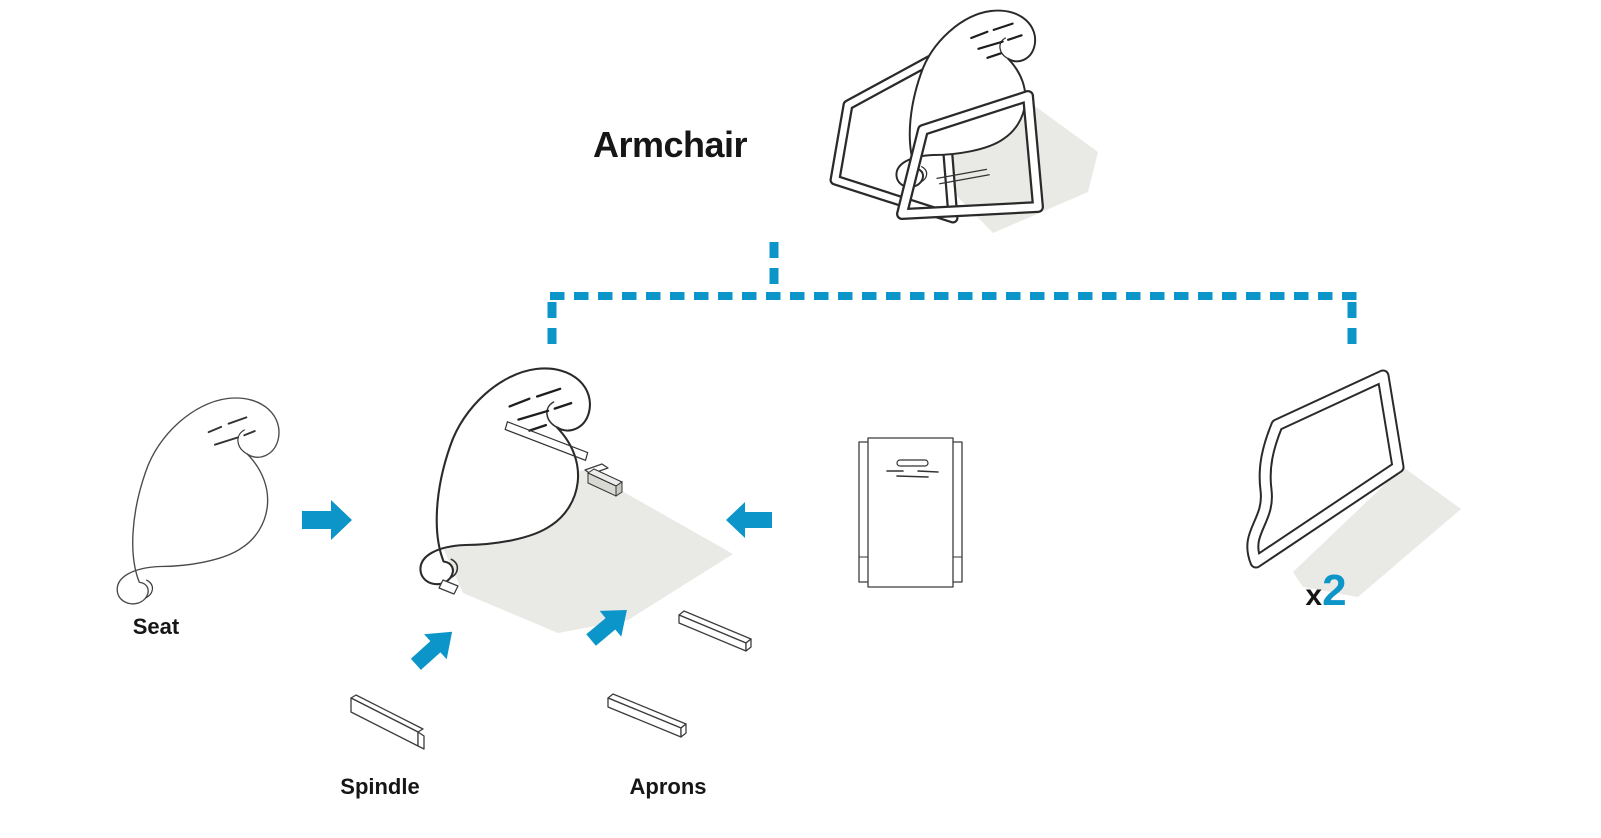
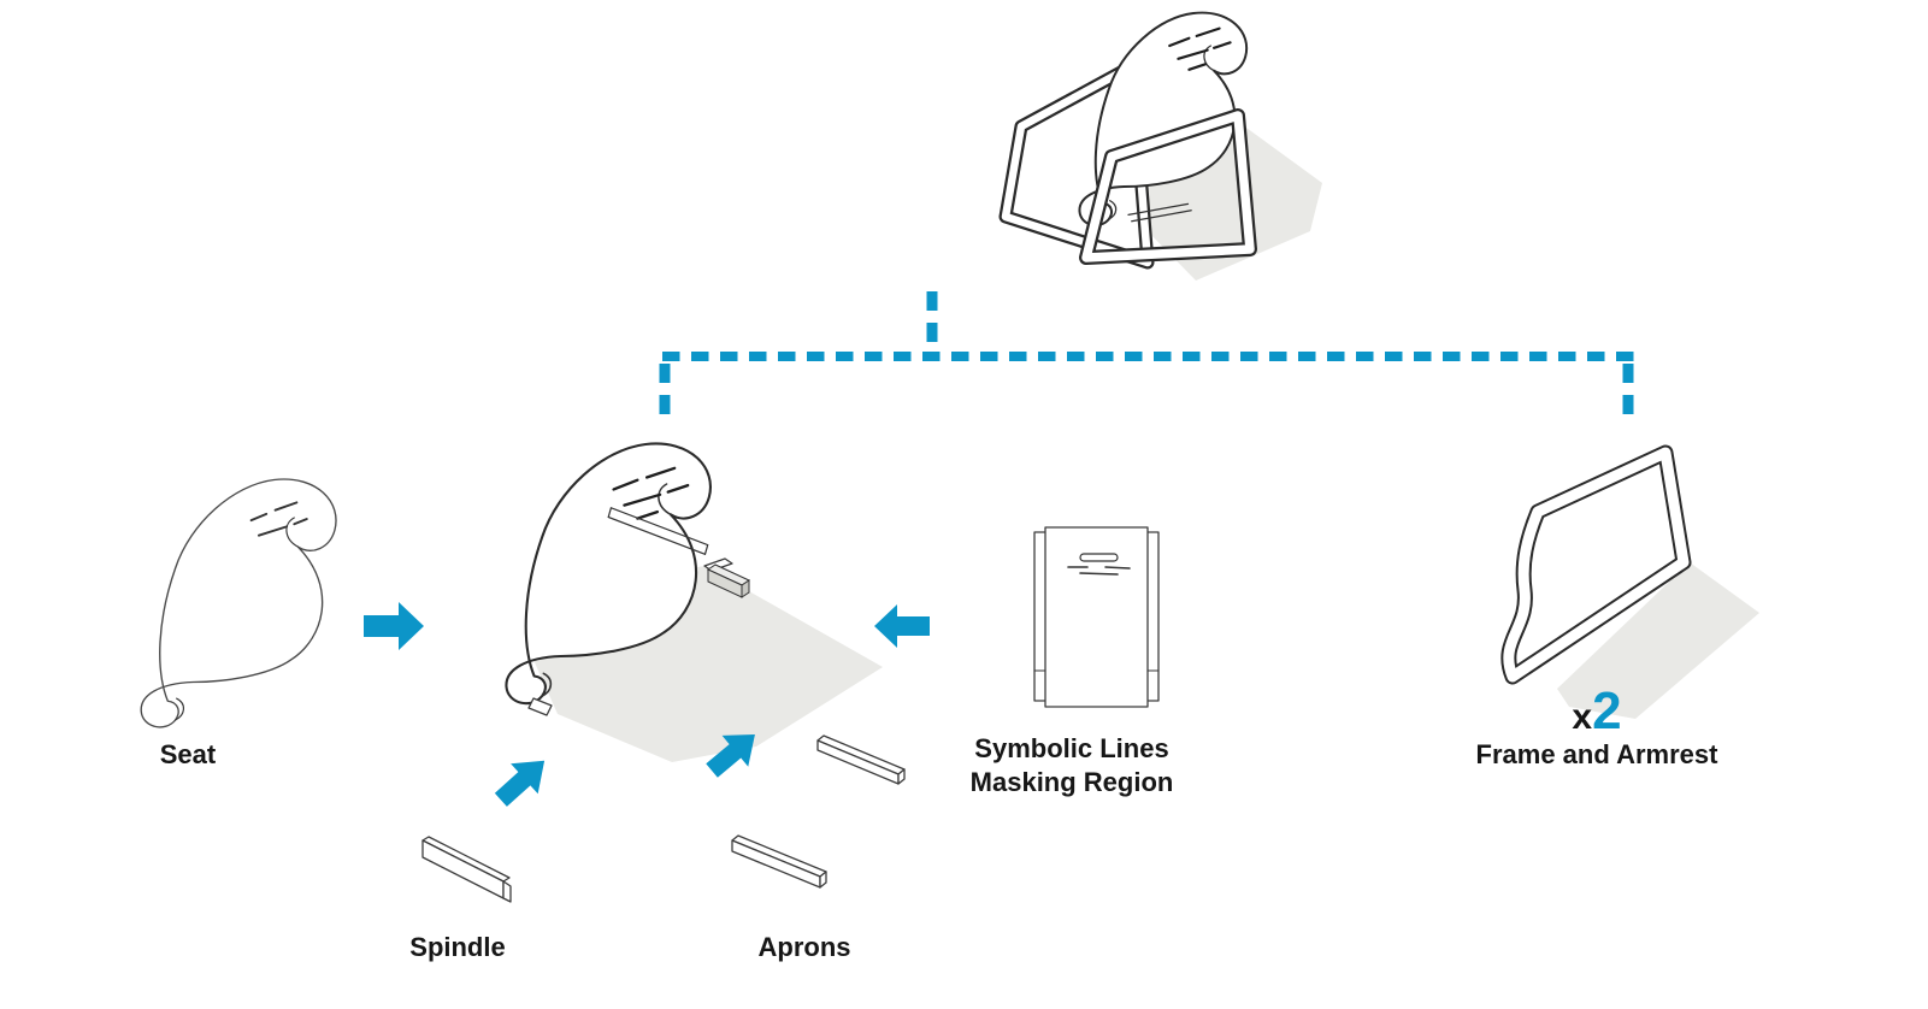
- Armchair
  Seat
  Spindle
  Aprons
+ Symbolic Lines
+ Masking Region
  x2
+ Frame and Armrest
